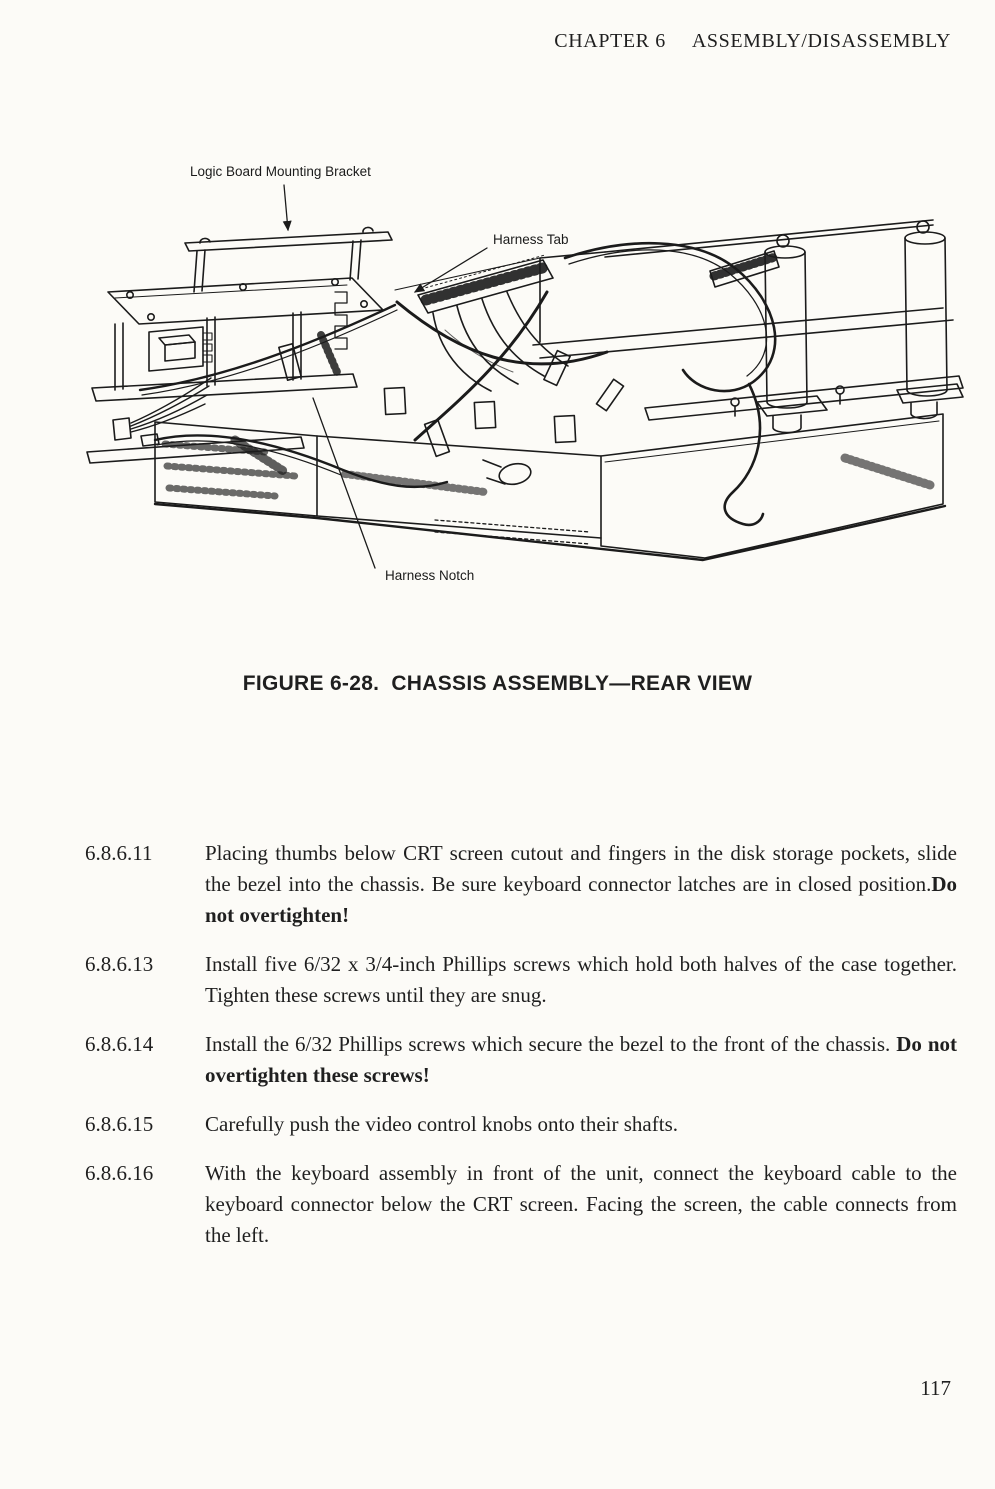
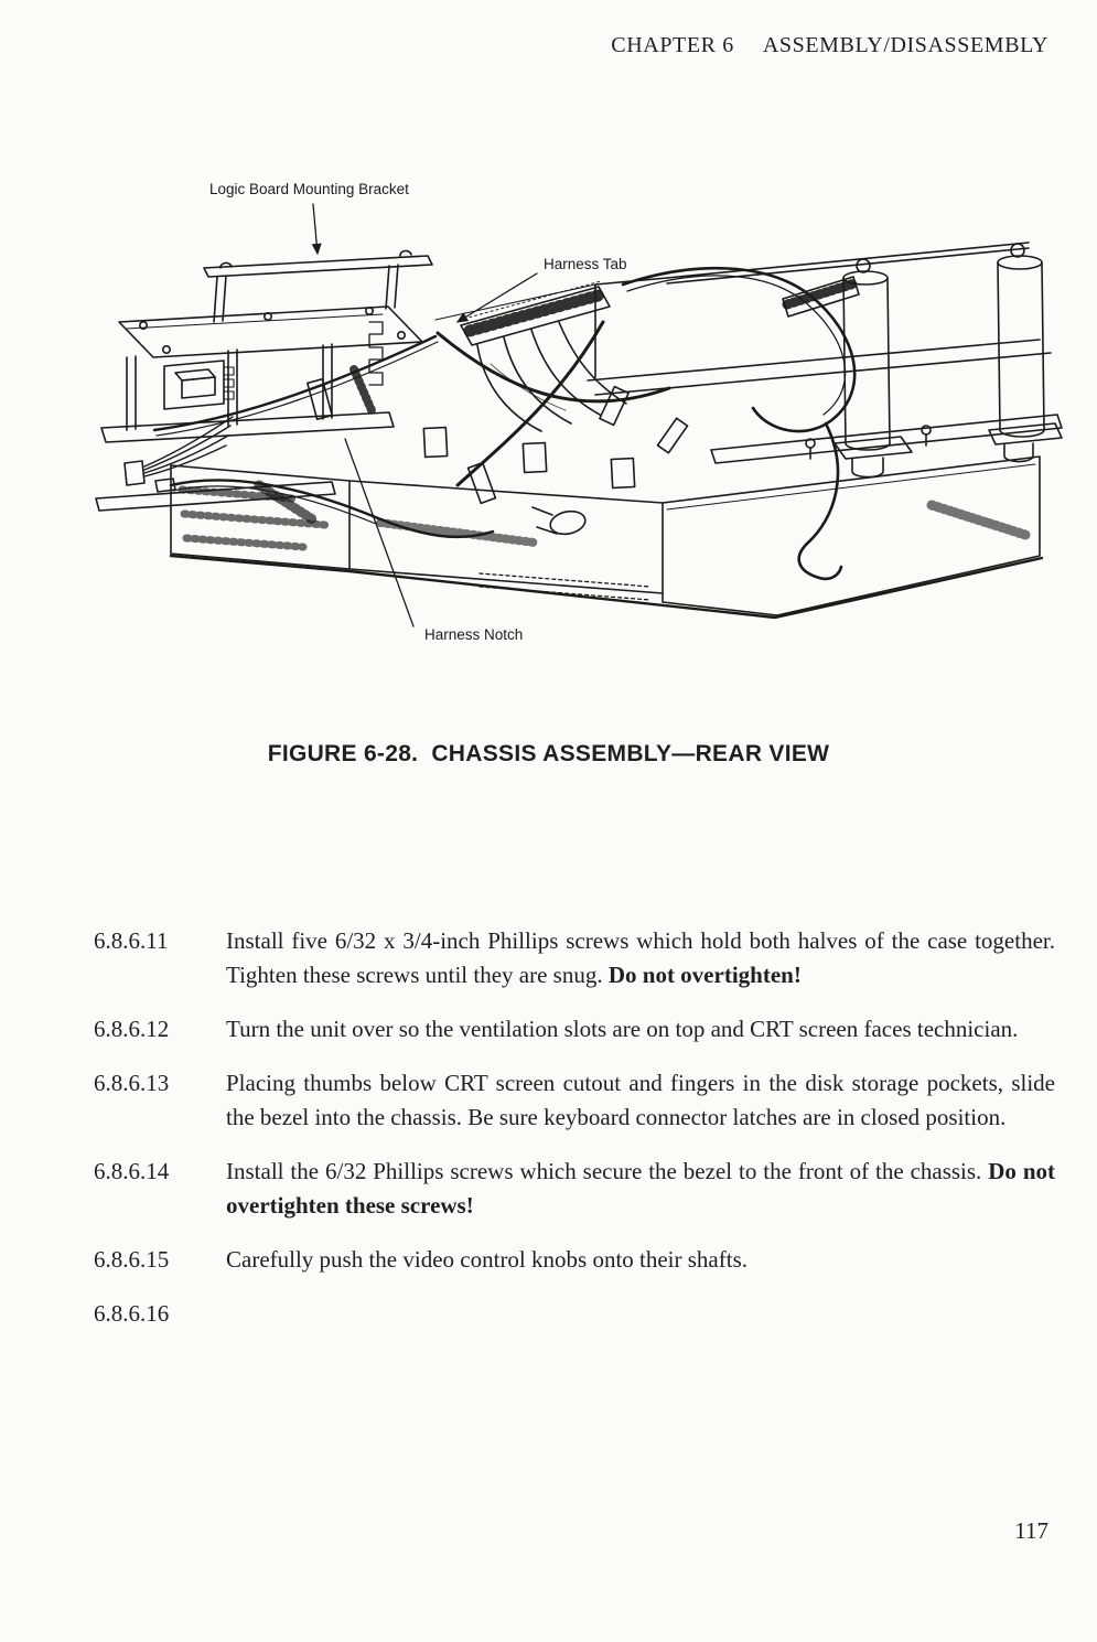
  CHAPTER 6 ASSEMBLY/DISASSEMBLY
  Logic Board Mounting Bracket
  Harness Tab
  Harness Notch
  FIGURE 6-28. CHASSIS ASSEMBLY—REAR VIEW
  6.8.6.11
- Placing thumbs below CRT screen cutout and fingers in the disk storage pockets, slide the bezel into the chassis. Be sure keyboard connector latches are in closed position.Do not overtighten!
+ Install five 6/32 x 3/4-inch Phillips screws which hold both halves of the case together. Tighten these screws until they are snug. Do not overtighten!
+ 6.8.6.12
+ Turn the unit over so the ventilation slots are on top and CRT screen faces technician.
  6.8.6.13
- Install five 6/32 x 3/4-inch Phillips screws which hold both halves of the case together. Tighten these screws until they are snug.
+ Placing thumbs below CRT screen cutout and fingers in the disk storage pockets, slide the bezel into the chassis. Be sure keyboard connector latches are in closed position.
  6.8.6.14
  Install the 6/32 Phillips screws which secure the bezel to the front of the chassis. Do not overtighten these screws!
  6.8.6.15
  Carefully push the video control knobs onto their shafts.
  6.8.6.16
- With the keyboard assembly in front of the unit, connect the keyboard cable to the keyboard connector below the CRT screen. Facing the screen, the cable connects from the left.
  117
